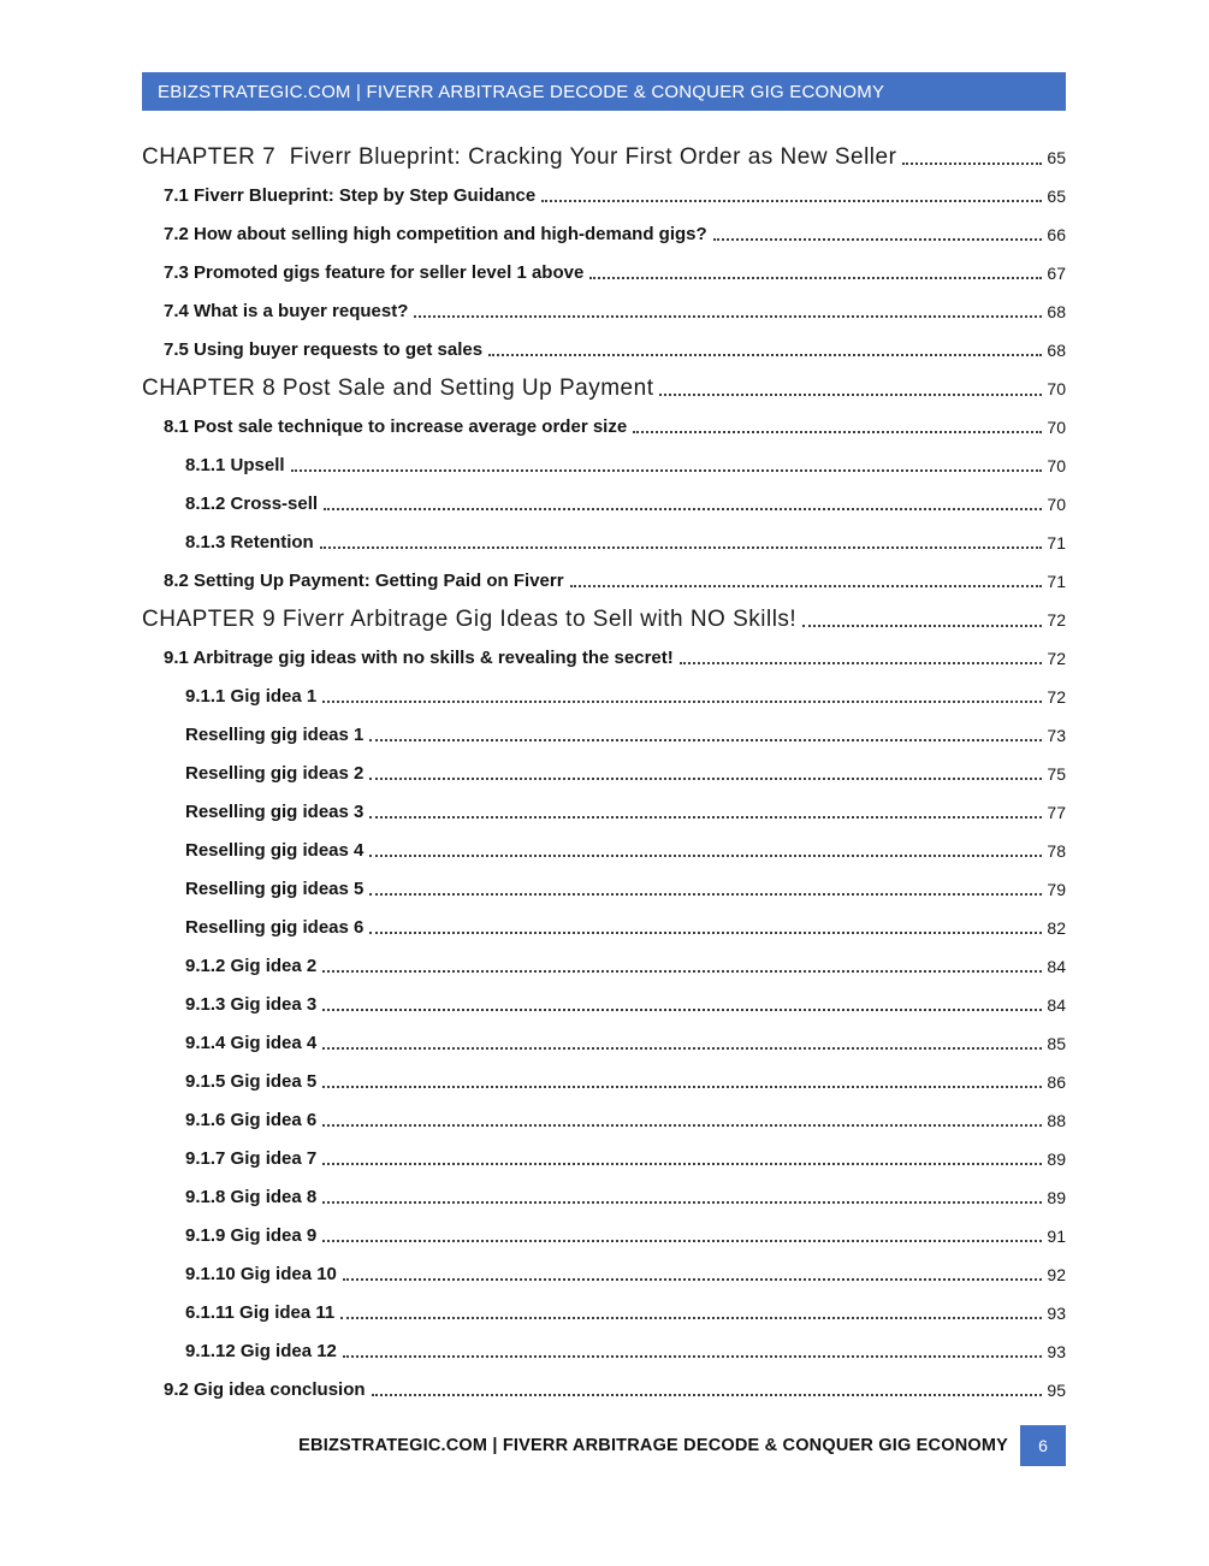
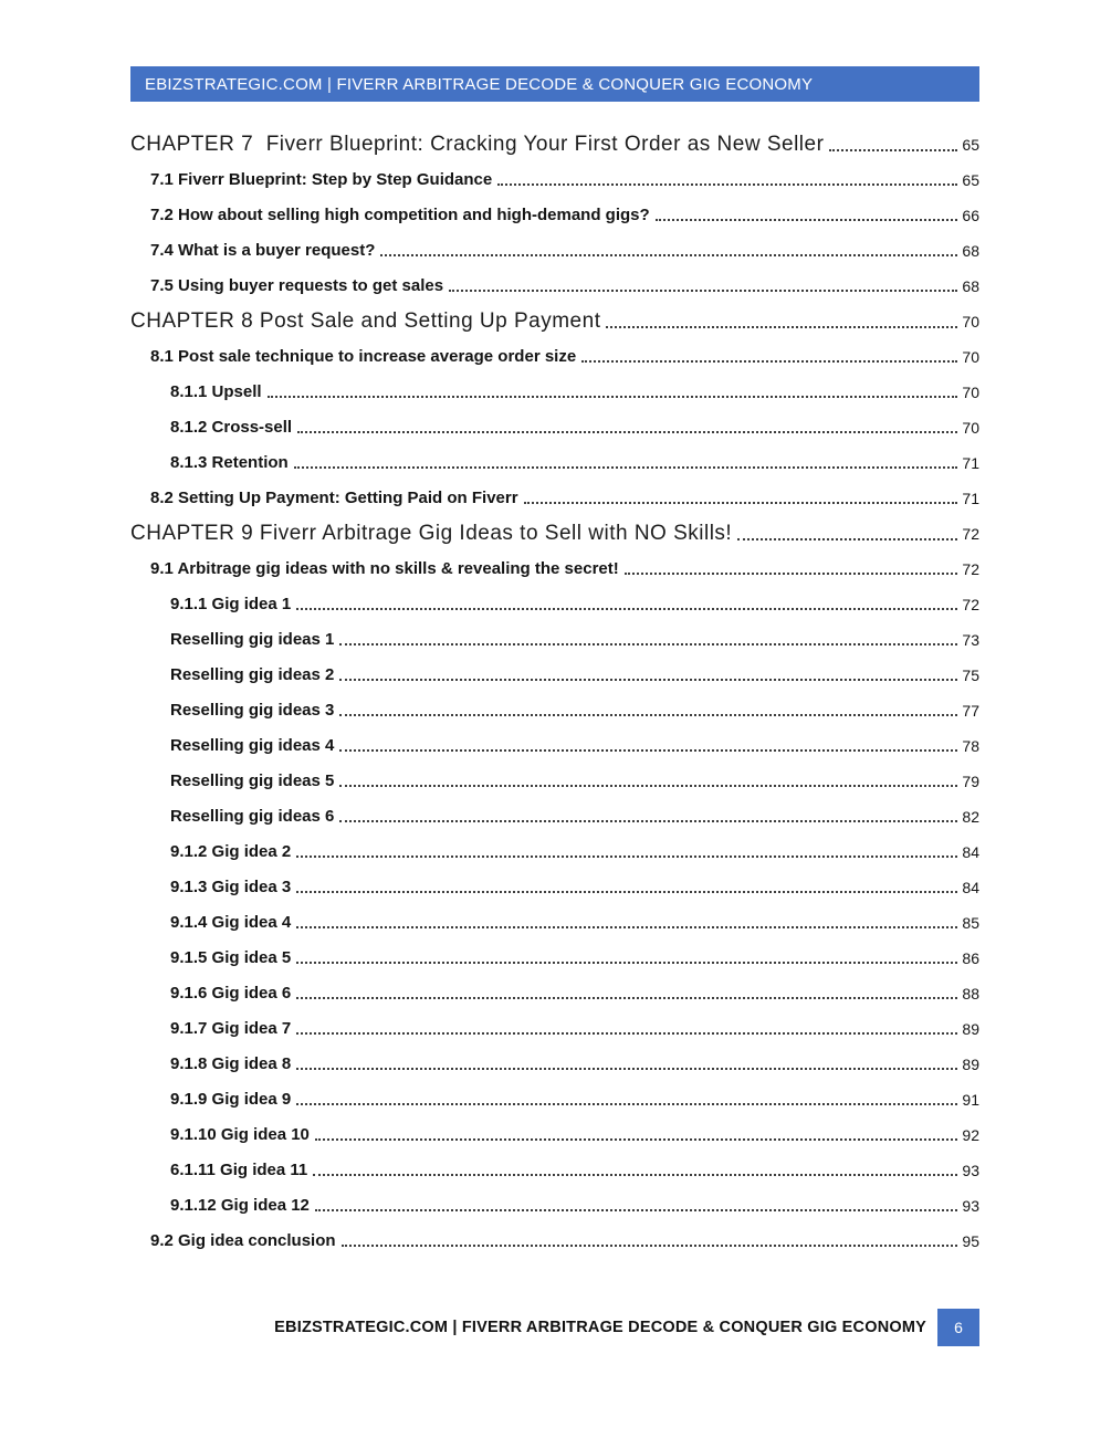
  EBIZSTRATEGIC.COM | FIVERR ARBITRAGE DECODE & CONQUER GIG ECONOMY
  CHAPTER 7 Fiverr Blueprint: Cracking Your First Order as New Seller
  65
  7.1 Fiverr Blueprint: Step by Step Guidance
  65
  7.2 How about selling high competition and high-demand gigs?
  66
- 7.3 Promoted gigs feature for seller level 1 above
- 67
  7.4 What is a buyer request?
  68
  7.5 Using buyer requests to get sales
  68
  CHAPTER 8 Post Sale and Setting Up Payment
  70
  8.1 Post sale technique to increase average order size
  70
  8.1.1 Upsell
  70
  8.1.2 Cross-sell
  70
  8.1.3 Retention
  71
  8.2 Setting Up Payment: Getting Paid on Fiverr
  71
  CHAPTER 9 Fiverr Arbitrage Gig Ideas to Sell with NO Skills!
  72
  9.1 Arbitrage gig ideas with no skills & revealing the secret!
  72
  9.1.1 Gig idea 1
  72
  Reselling gig ideas 1
  73
  Reselling gig ideas 2
  75
  Reselling gig ideas 3
  77
  Reselling gig ideas 4
  78
  Reselling gig ideas 5
  79
  Reselling gig ideas 6
  82
  9.1.2 Gig idea 2
  84
  9.1.3 Gig idea 3
  84
  9.1.4 Gig idea 4
  85
  9.1.5 Gig idea 5
  86
  9.1.6 Gig idea 6
  88
  9.1.7 Gig idea 7
  89
  9.1.8 Gig idea 8
  89
  9.1.9 Gig idea 9
  91
  9.1.10 Gig idea 10
  92
  6.1.11 Gig idea 11
  93
  9.1.12 Gig idea 12
  93
  9.2 Gig idea conclusion
  95
  EBIZSTRATEGIC.COM | FIVERR ARBITRAGE DECODE & CONQUER GIG ECONOMY
  6
